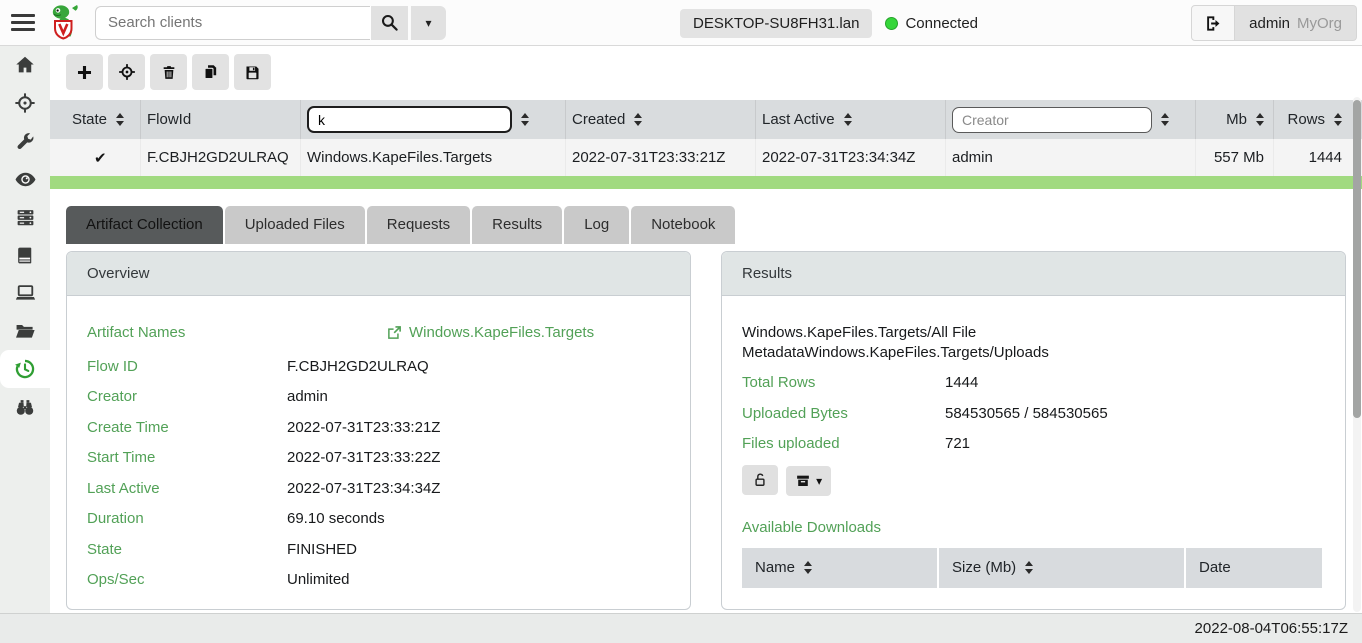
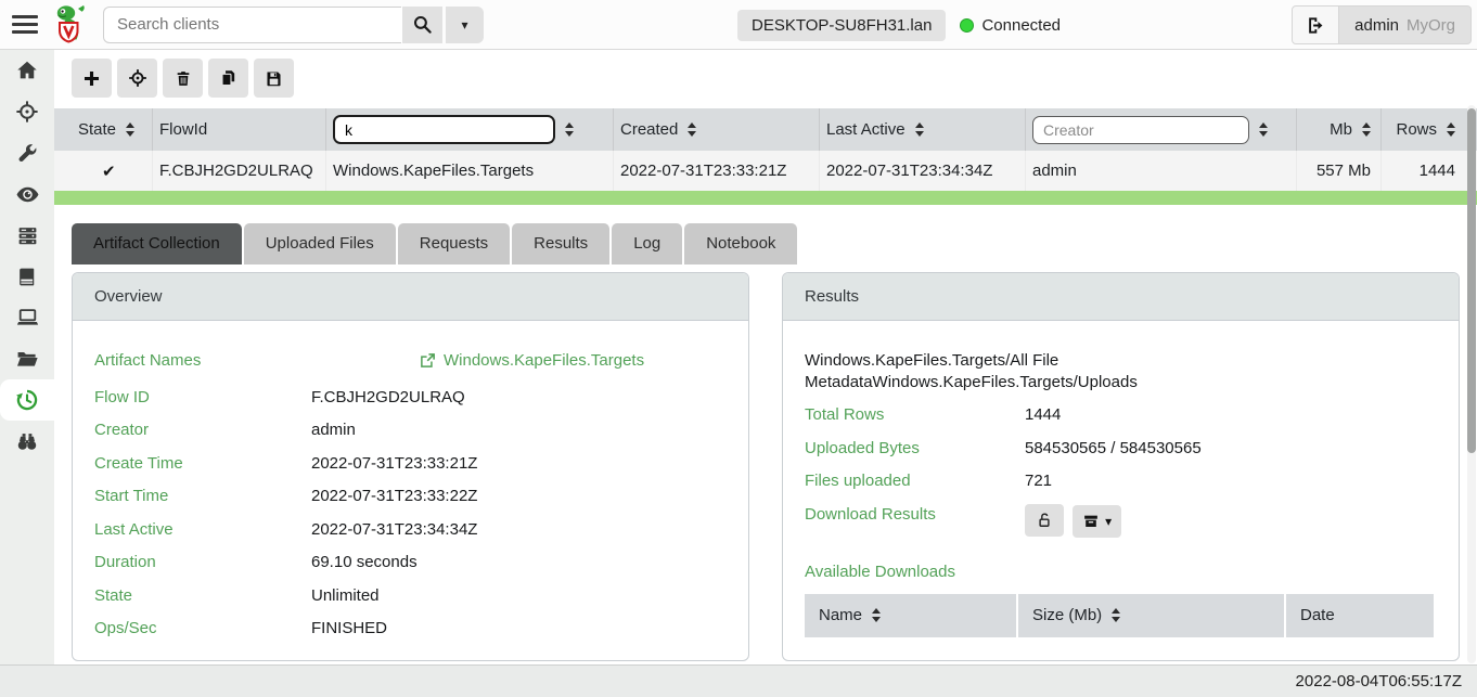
  Search clients
  ▾
  DESKTOP-SU8FH31.lan
  Connected
  admin
  MyOrg
  State
  FlowId
  k
  Created
  Last Active
  Creator
  Mb
  Rows
  ✔
  F.CBJH2GD2ULRAQ
  Windows.KapeFiles.Targets
  2022-07-31T23:33:21Z
  2022-07-31T23:34:34Z
  admin
  557 Mb
  1444
  Artifact Collection
  Uploaded Files
  Requests
  Results
  Log
  Notebook
  Overview
  Artifact Names
  Windows.KapeFiles.Targets
  Flow ID
  F.CBJH2GD2ULRAQ
  Creator
  admin
  Create Time
  2022-07-31T23:33:21Z
  Start Time
  2022-07-31T23:33:22Z
  Last Active
  2022-07-31T23:34:34Z
  Duration
  69.10 seconds
  State
- FINISHED
+ Unlimited
  Ops/Sec
- Unlimited
+ FINISHED
  Results
  Windows.KapeFiles.Targets/All File MetadataWindows.KapeFiles.Targets/Uploads
  Total Rows
  1444
  Uploaded Bytes
  584530565 / 584530565
  Files uploaded
  721
+ Download Results
  ▾
  Available Downloads
  Name
  Size (Mb)
  Date
  2022-08-04T06:55:17Z
